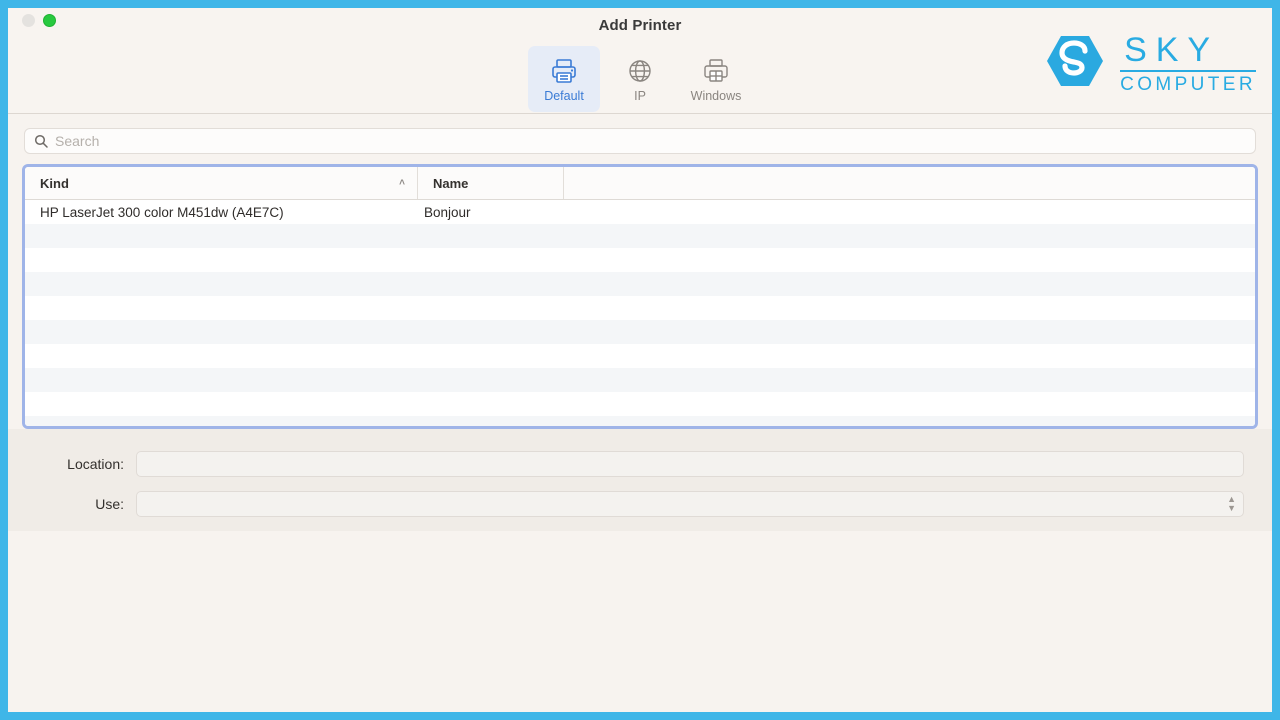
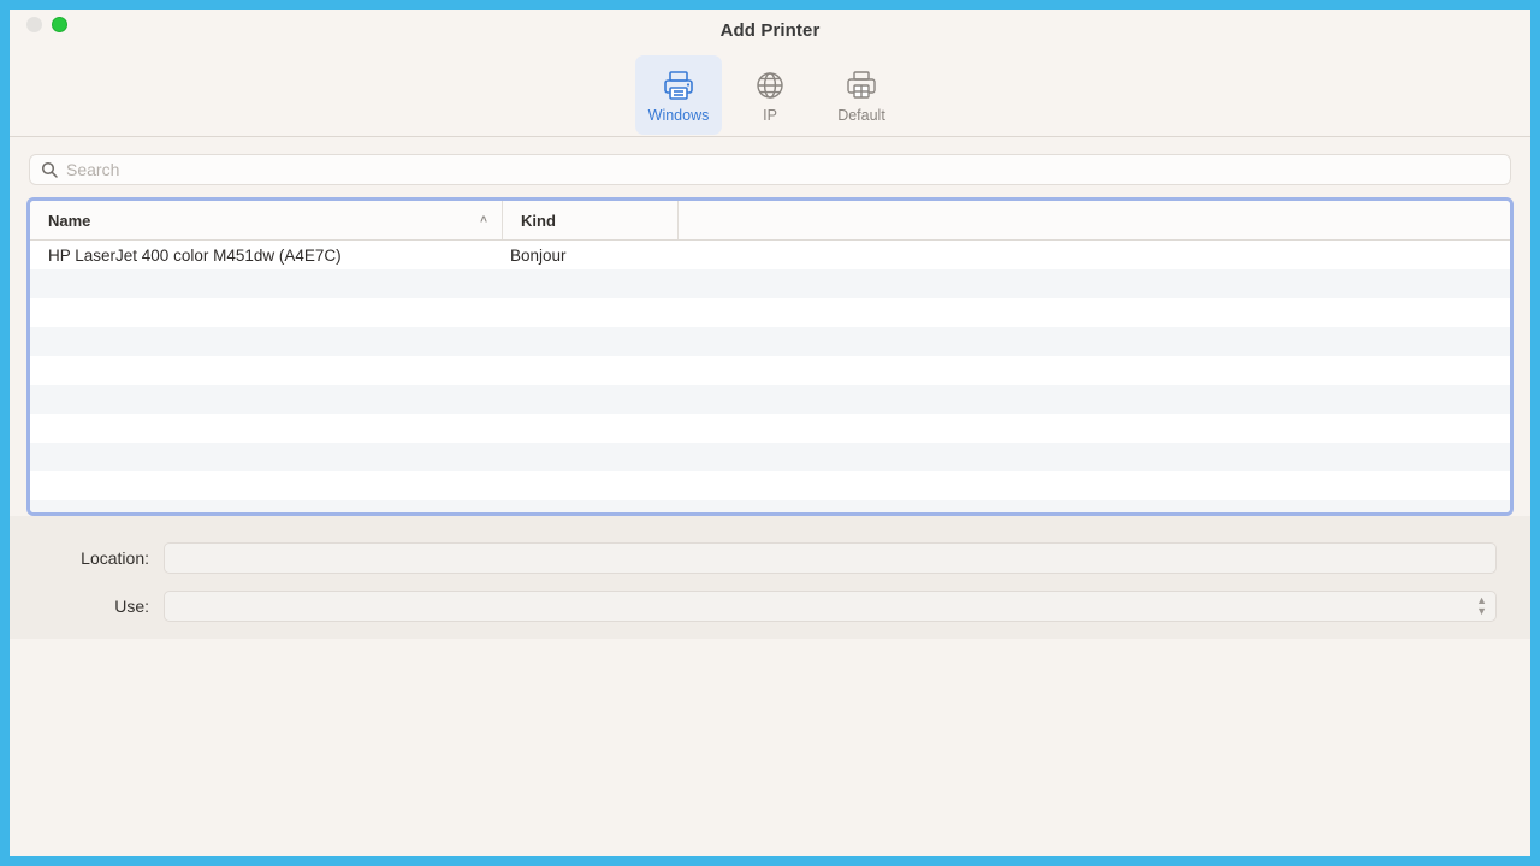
  Add Printer
- Default
+ Windows
  IP
- Windows
+ Default
- SKY
- COMPUTER
  Search
- Kind
+ Name
  ˄
- Name
+ Kind
- HP LaserJet 300 color M451dw (A4E7C)
+ HP LaserJet 400 color M451dw (A4E7C)
  Bonjour
  Location:
  Use:
  ▲
  ▼
